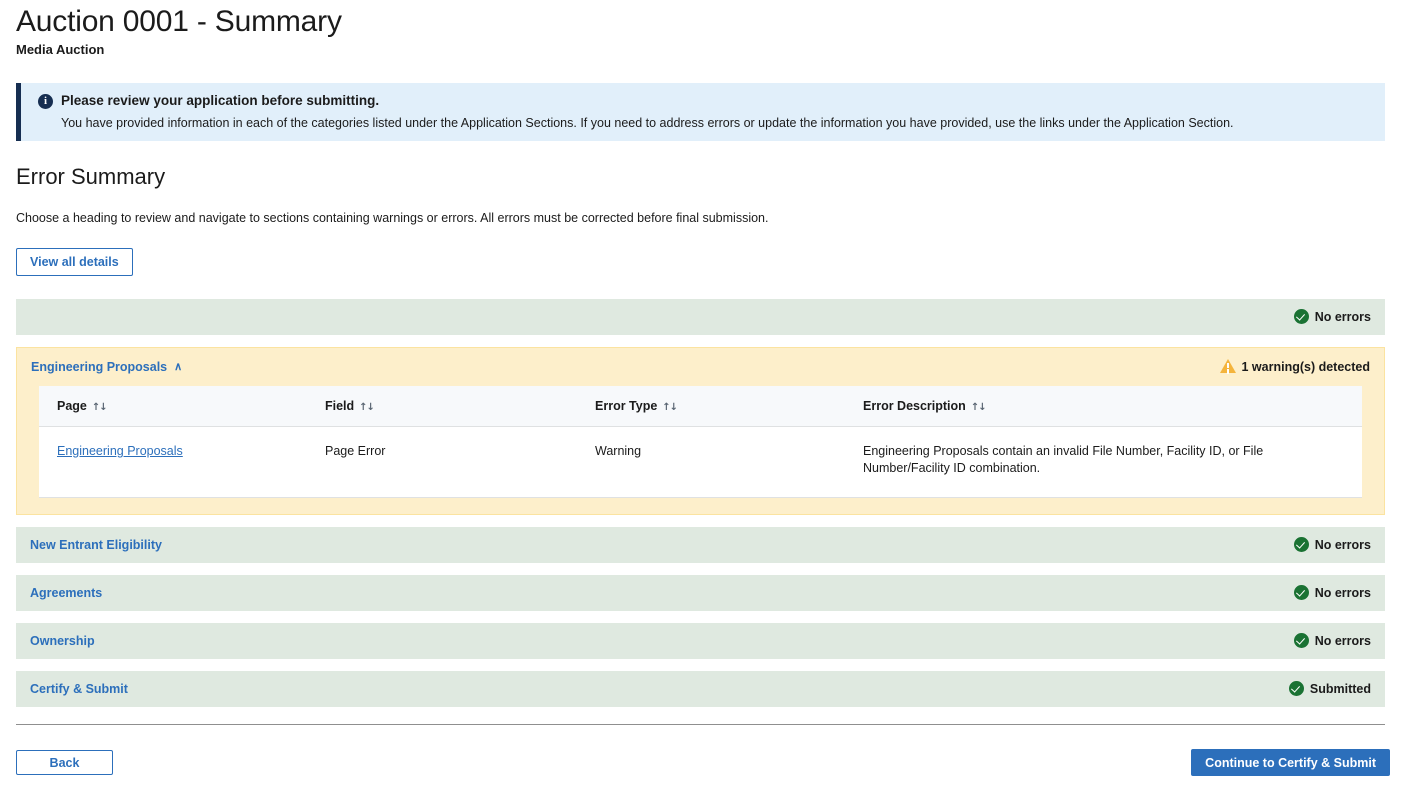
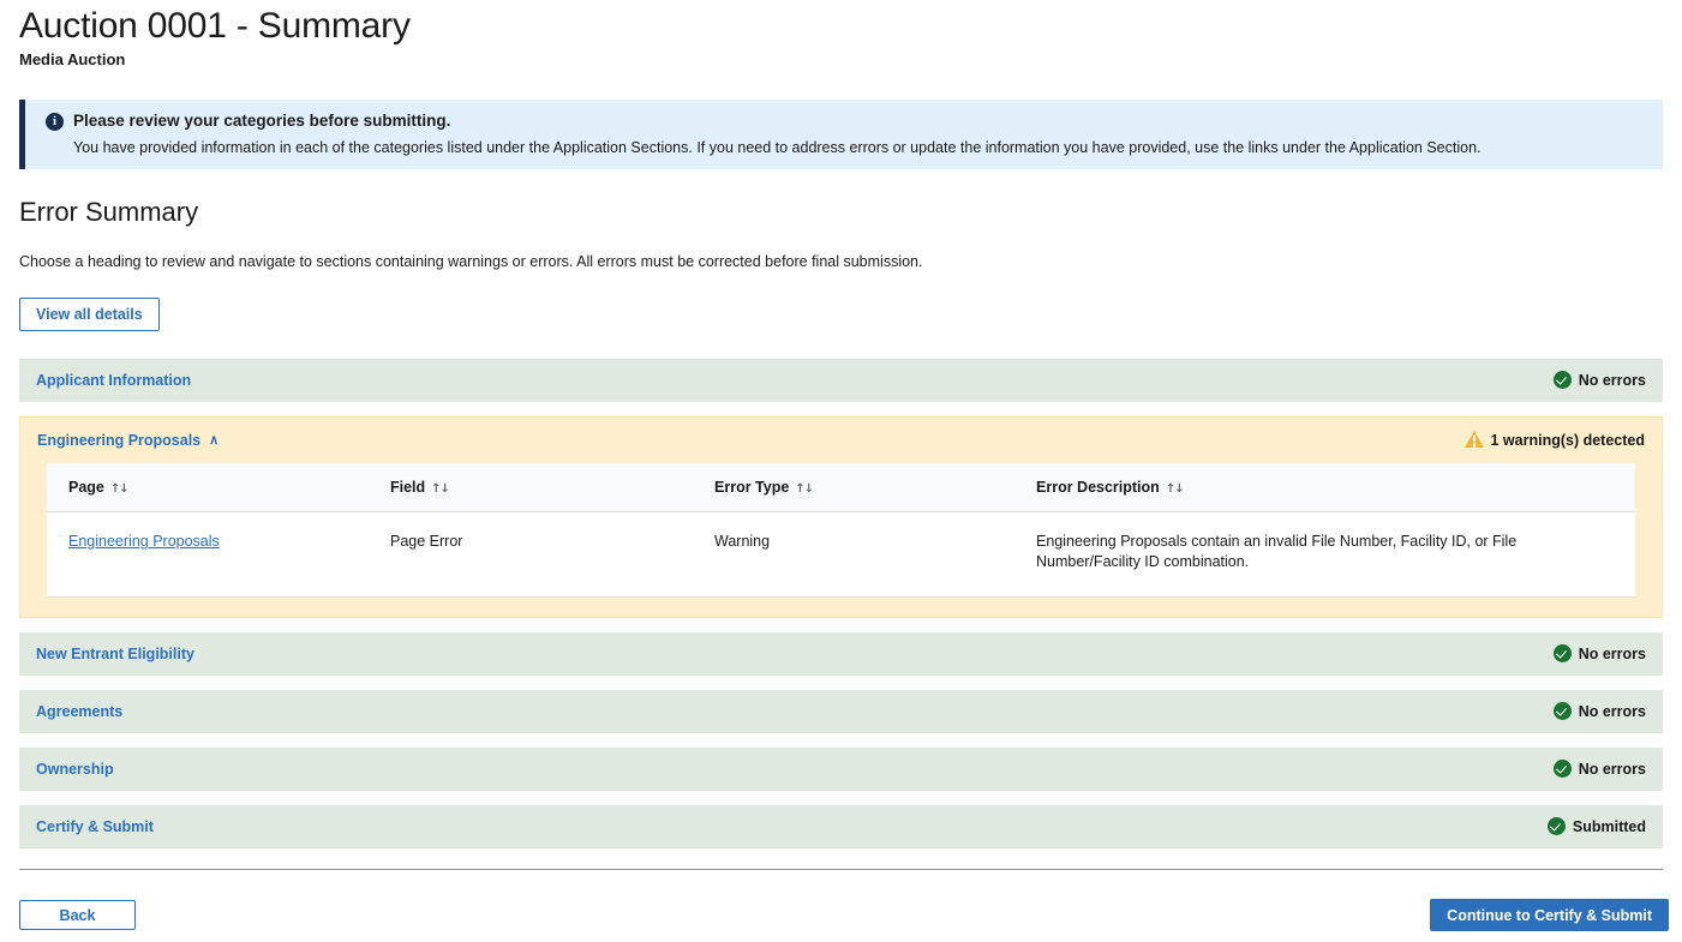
  Auction 0001 - Summary
  Media Auction
  i
- Please review your application before submitting.
+ Please review your categories before submitting.
  You have provided information in each of the categories listed under the Application Sections. If you need to address errors or update the information you have provided, use the links under the Application Section.
  Error Summary
  Choose a heading to review and navigate to sections containing warnings or errors. All errors must be corrected before final submission.
  View all details
+ Applicant Information
  No errors
  Engineering Proposals ∧
  1 warning(s) detected
  Page ↑↓	Field ↑↓	Error Type ↑↓	Error Description ↑↓
  Engineering Proposals	Page Error	Warning	Engineering Proposals contain an invalid File Number, Facility ID, or File Number/Facility ID combination.
  New Entrant Eligibility
  No errors
  Agreements
  No errors
  Ownership
  No errors
  Certify & Submit
  Submitted
  Back
  Continue to Certify & Submit
